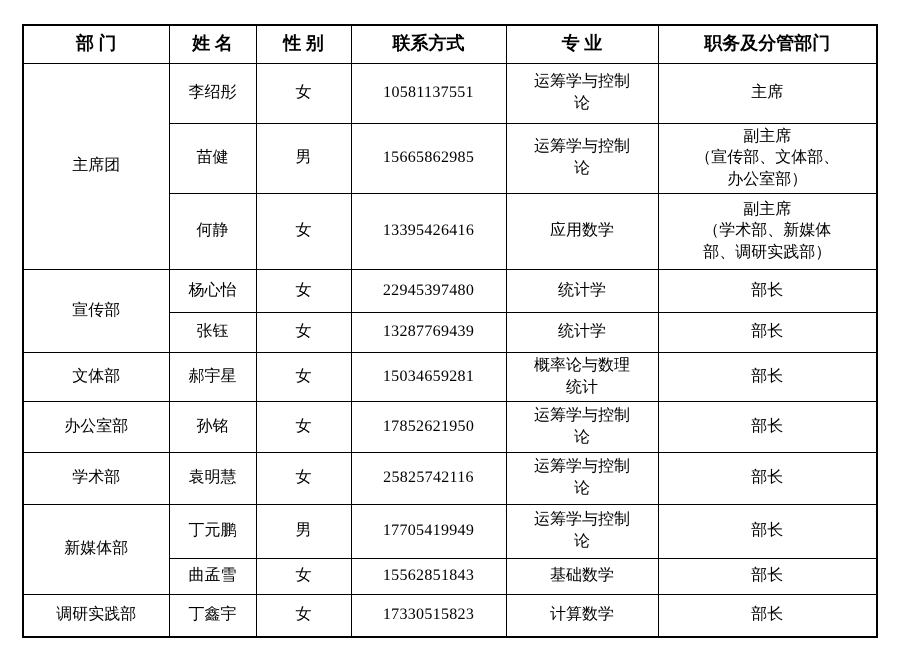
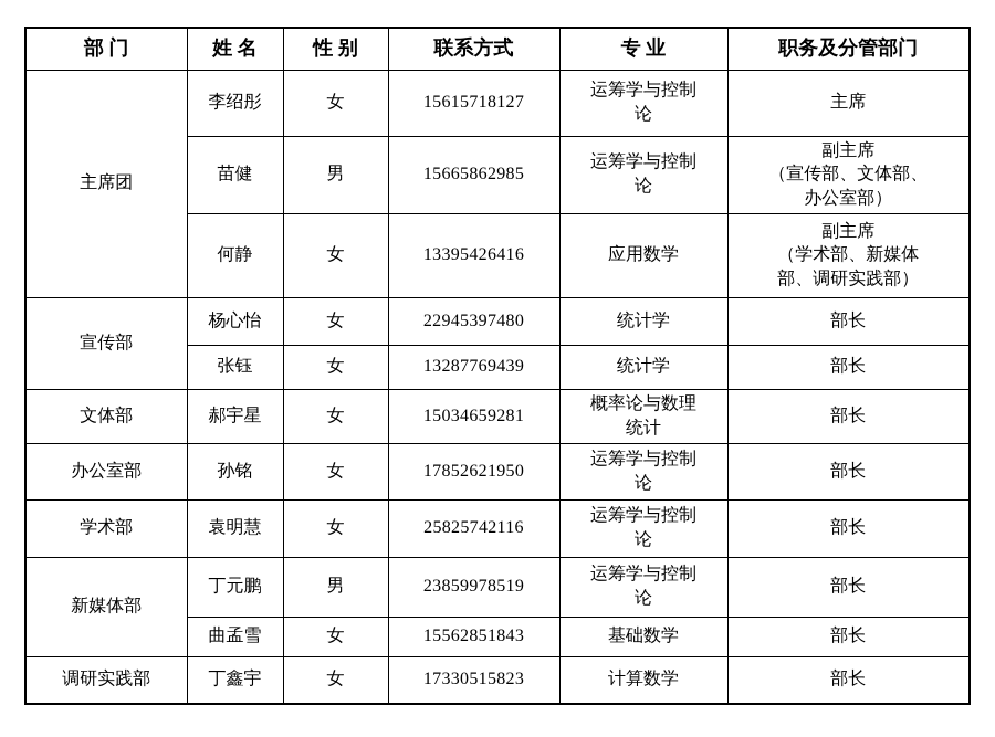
  部 门	姓 名	性 别	联系方式	专 业	职务及分管部门
- 主席团	李绍彤	女	10581137551	运筹学与控制 论	主席
+ 主席团	李绍彤	女	15615718127	运筹学与控制 论	主席
  苗健	男	15665862985	运筹学与控制 论	副主席 （宣传部、文体部、 办公室部）
  何静	女	13395426416	应用数学	副主席 （学术部、新媒体 部、调研实践部）
  宣传部	杨心怡	女	22945397480	统计学	部长
  张钰	女	13287769439	统计学	部长
  文体部	郝宇星	女	15034659281	概率论与数理 统计	部长
  办公室部	孙铭	女	17852621950	运筹学与控制 论	部长
  学术部	袁明慧	女	25825742116	运筹学与控制 论	部长
- 新媒体部	丁元鹏	男	17705419949	运筹学与控制 论	部长
+ 新媒体部	丁元鹏	男	23859978519	运筹学与控制 论	部长
  曲孟雪	女	15562851843	基础数学	部长
  调研实践部	丁鑫宇	女	17330515823	计算数学	部长
